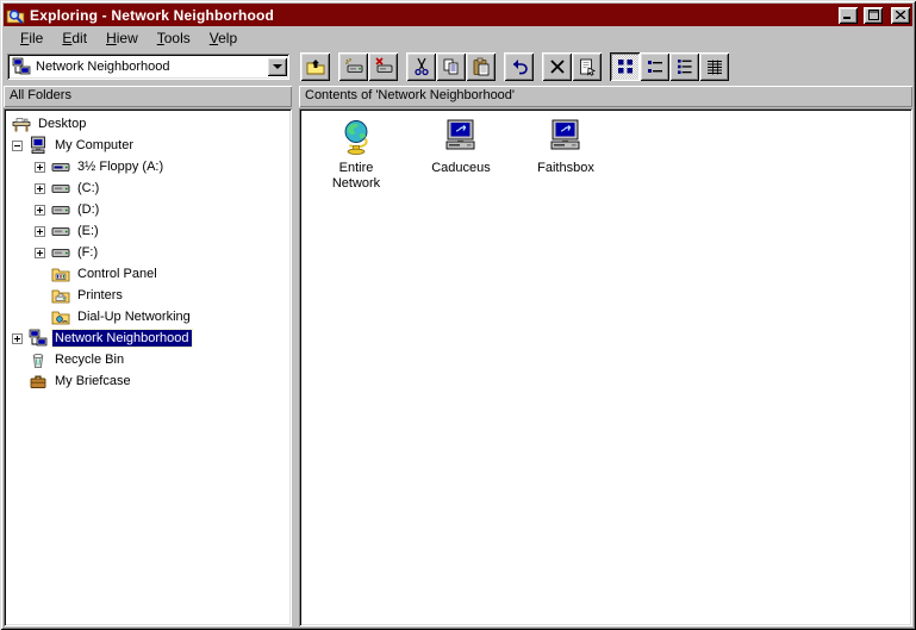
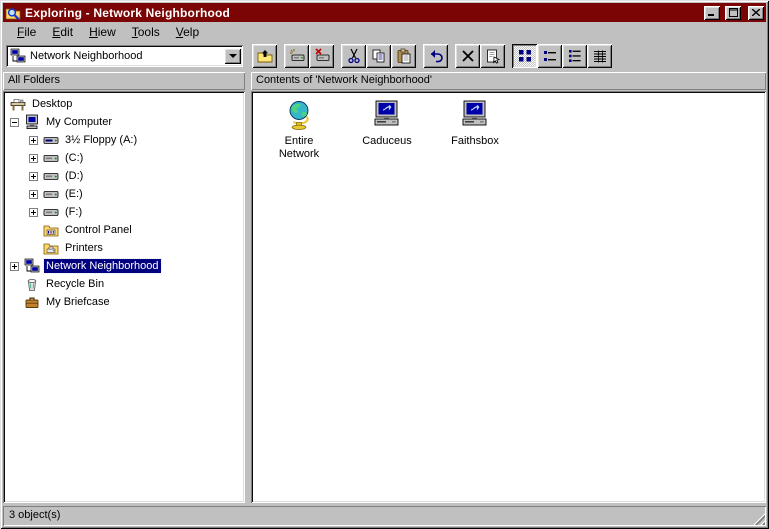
  Exploring - Network Neighborhood
  File
  Edit
  Hiew
  Tools
  Velp
  Network Neighborhood
  All Folders
  Desktop
  My Computer
  3½ Floppy (A:)
  (C:)
  (D:)
  (E:)
  (F:)
  Control Panel
  Printers
- Dial-Up Networking
  Network Neighborhood
  Recycle Bin
  My Briefcase
  Contents of 'Network Neighborhood'
  Entire Network
  Caduceus
  Faithsbox
+ 3 object(s)
